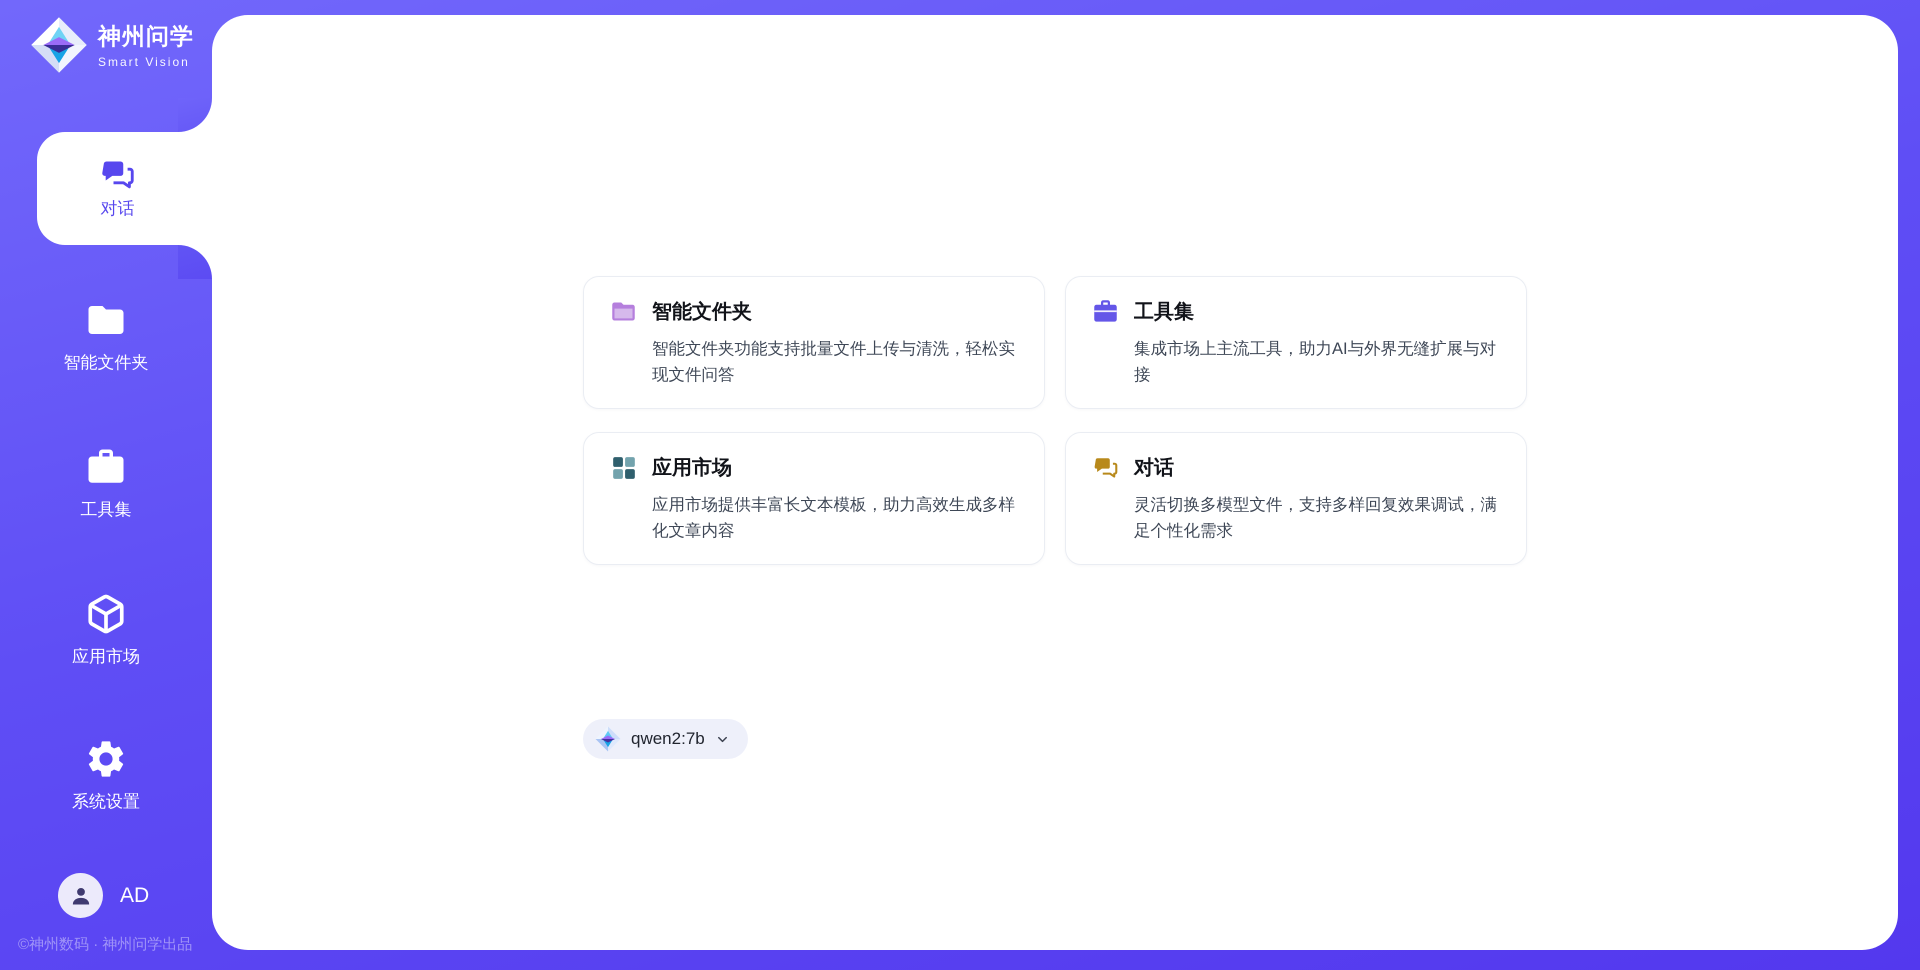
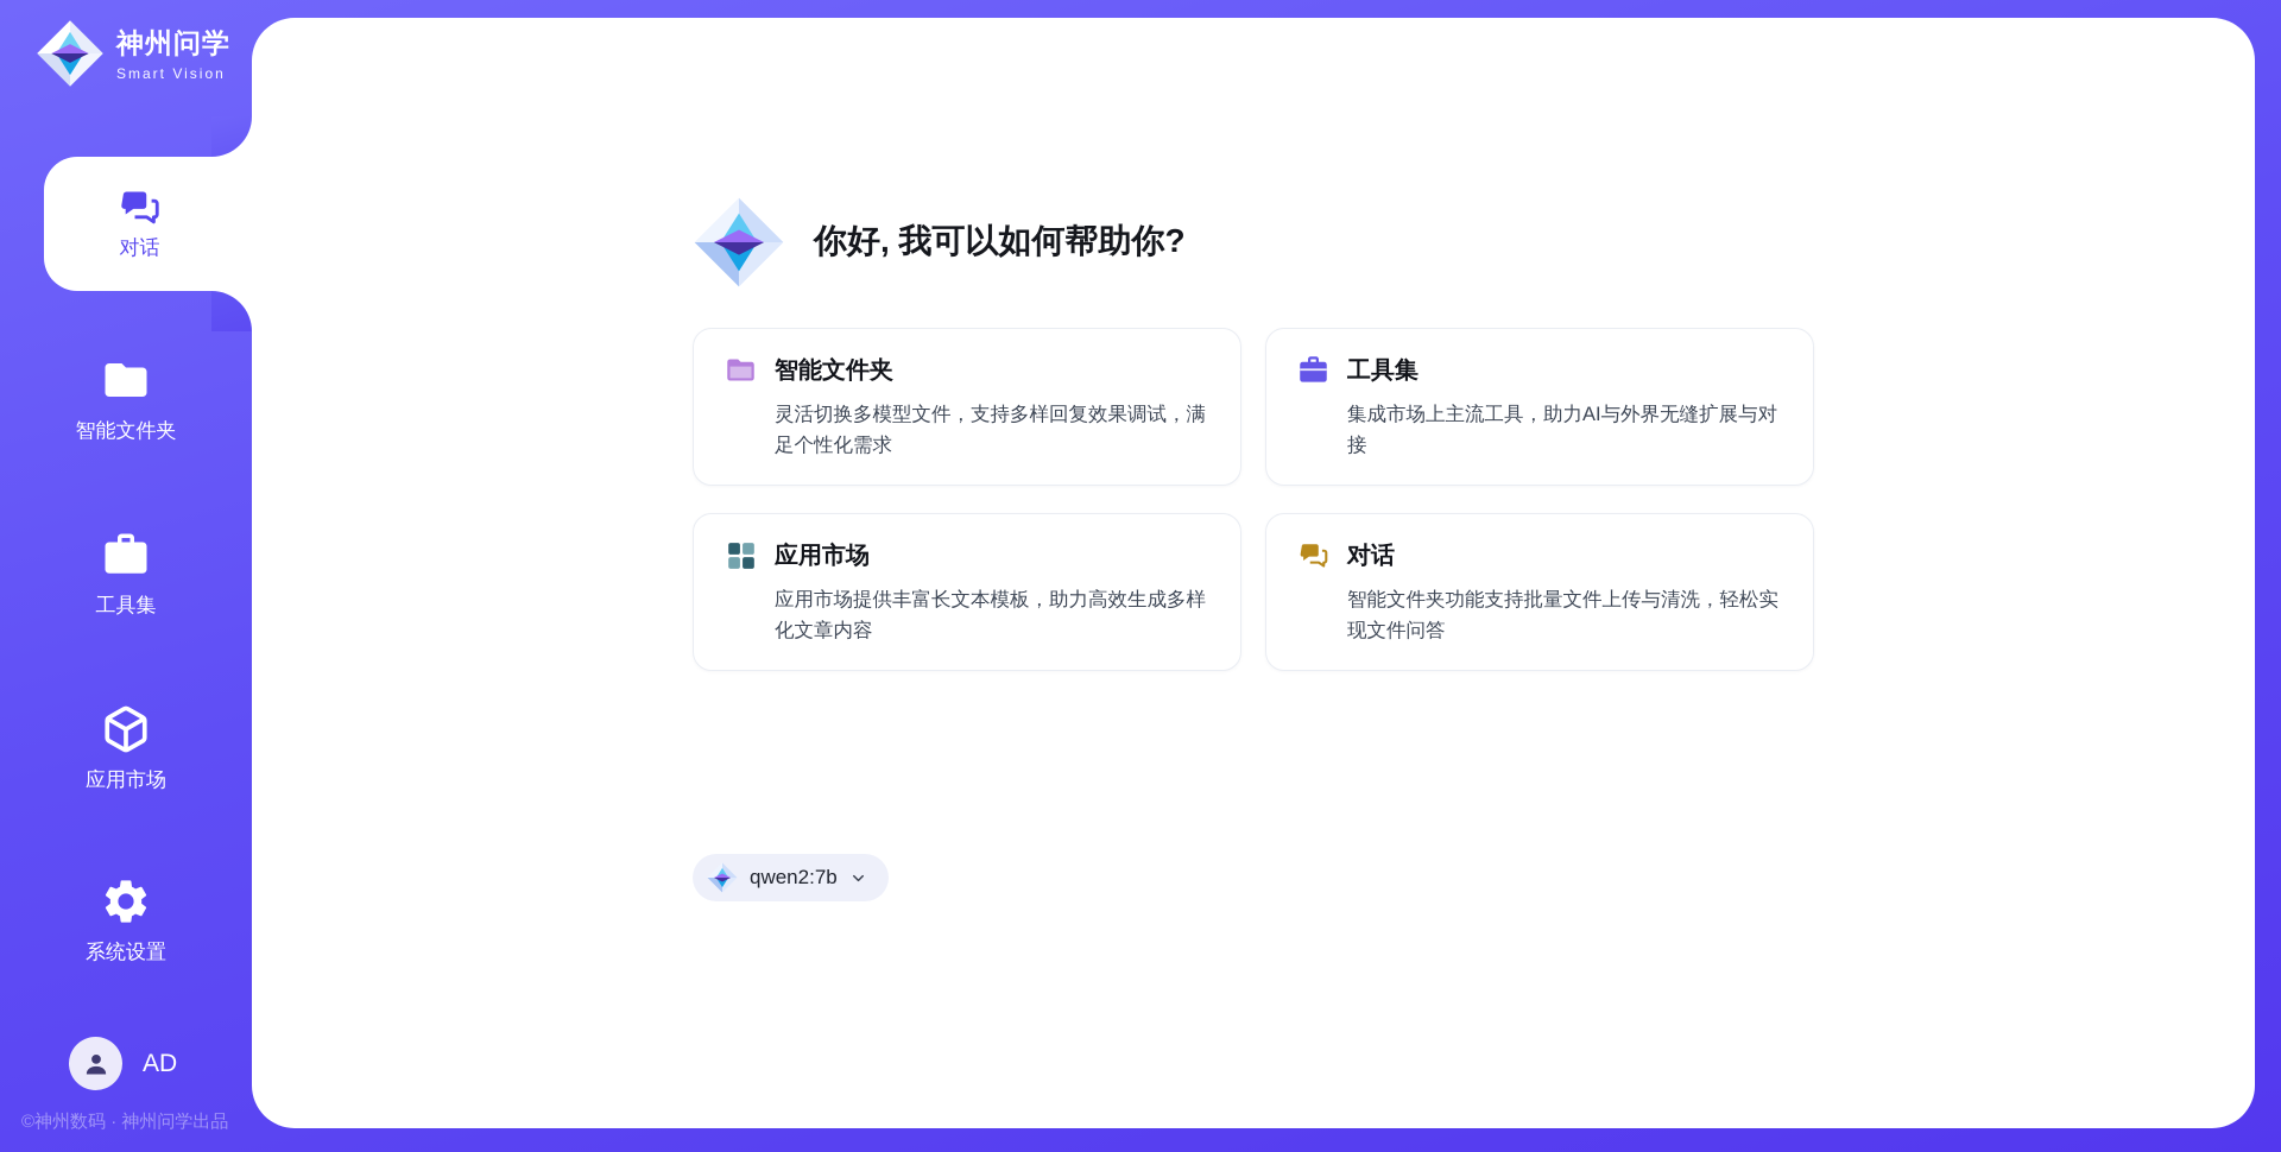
  神州问学
  Smart Vision
  对话
  智能文件夹
  工具集
  应用市场
  系统设置
  AD
  ©神州数码 · 神州问学出品
+ 你好, 我可以如何帮助你?
  智能文件夹
- 智能文件夹功能支持批量文件上传与清洗，轻松实现文件问答
+ 灵活切换多模型文件，支持多样回复效果调试，满足个性化需求
  工具集
  集成市场上主流工具，助力AI与外界无缝扩展与对接
  应用市场
  应用市场提供丰富长文本模板，助力高效生成多样化文章内容
  对话
- 灵活切换多模型文件，支持多样回复效果调试，满足个性化需求
+ 智能文件夹功能支持批量文件上传与清洗，轻松实现文件问答
  qwen2:7b
